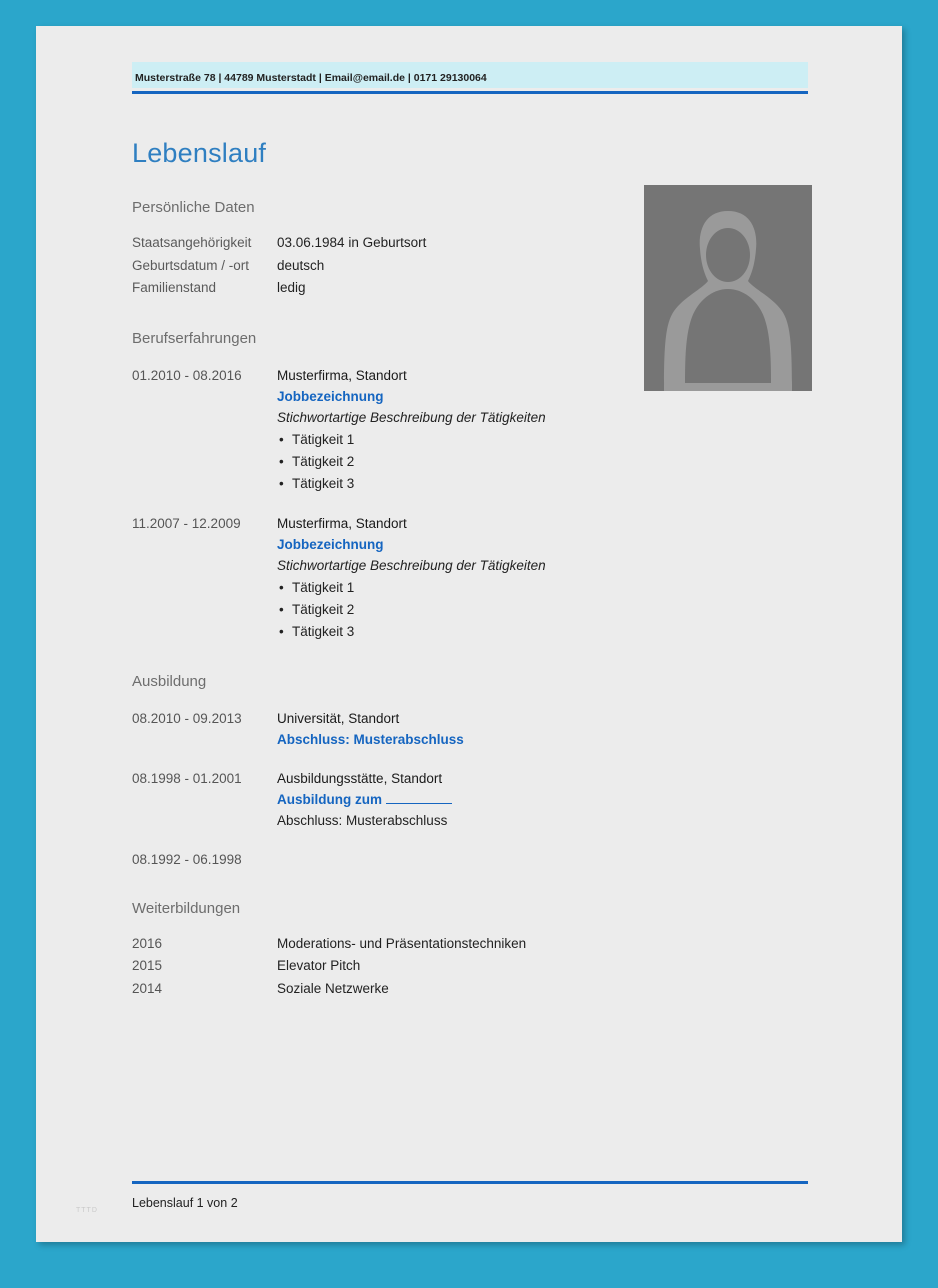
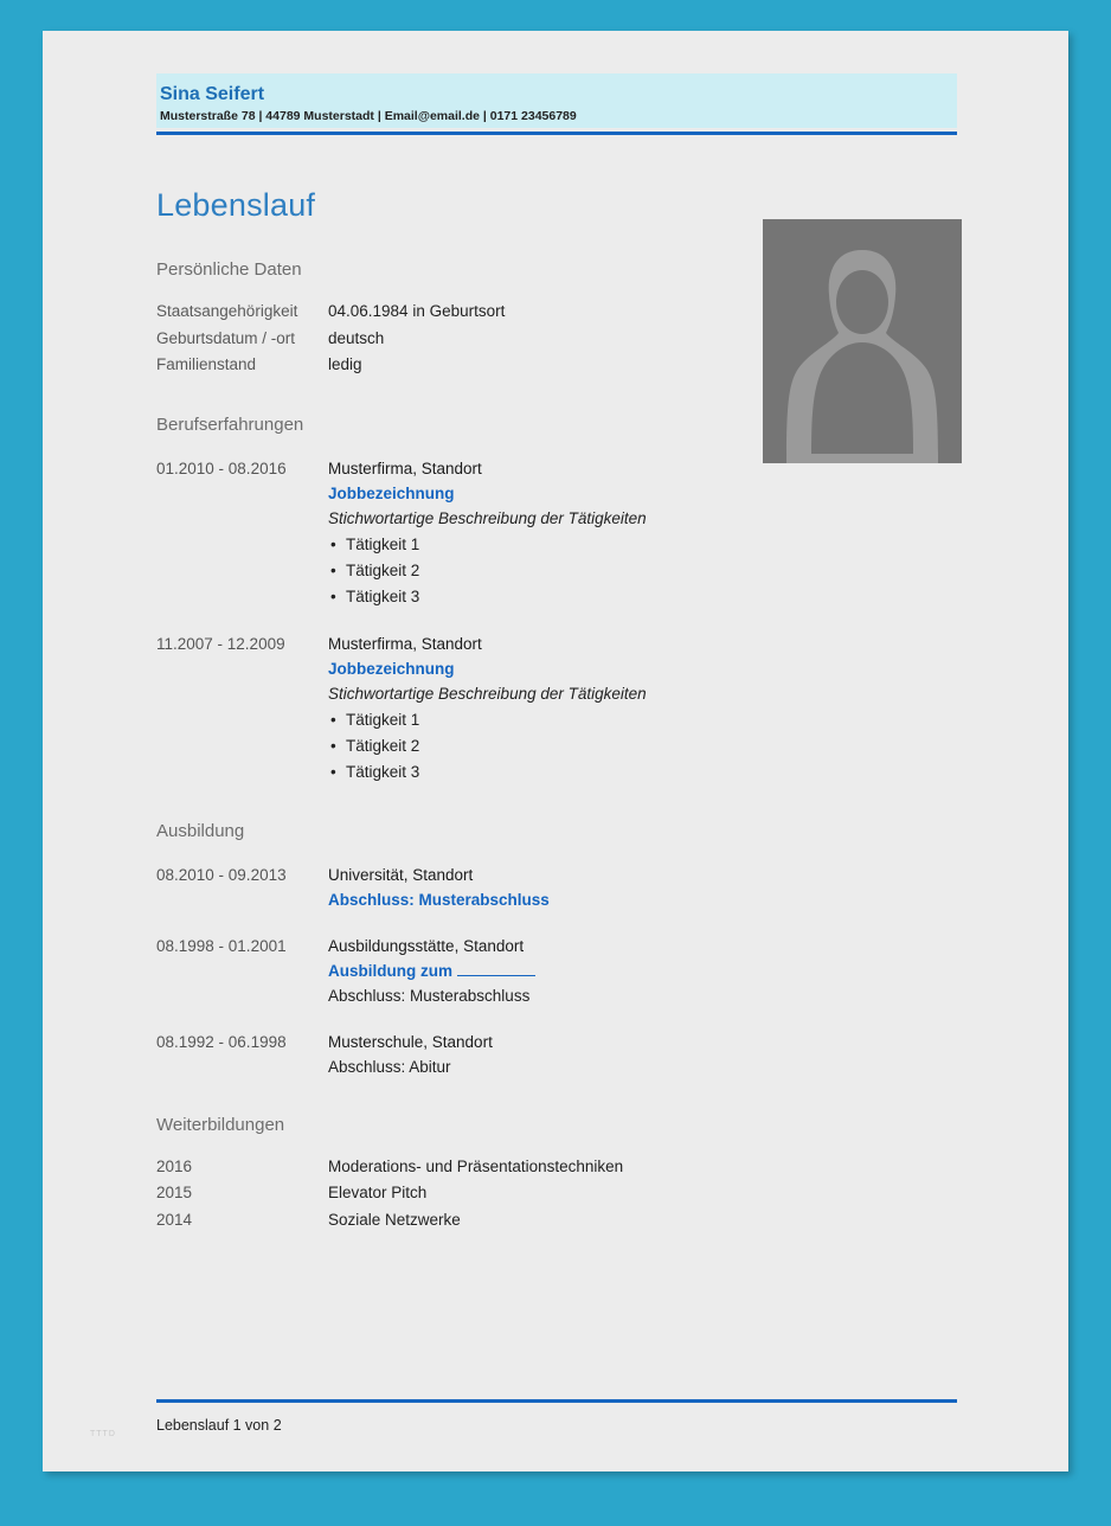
+ Sina Seifert
- Musterstraße 78 | 44789 Musterstadt | Email@email.de | 0171 29130064
+ Musterstraße 78 | 44789 Musterstadt | Email@email.de | 0171 23456789
  Lebenslauf
  Persönliche Daten
  Staatsangehörigkeit
- 03.06.1984 in Geburtsort
+ 04.06.1984 in Geburtsort
  Geburtsdatum / -ort
  deutsch
  Familienstand
  ledig
  Berufserfahrungen
  01.2010 - 08.2016
  Musterfirma, Standort
  Jobbezeichnung
  Stichwortartige Beschreibung der Tätigkeiten
  Tätigkeit 1
  Tätigkeit 2
  Tätigkeit 3
  11.2007 - 12.2009
  Musterfirma, Standort
  Jobbezeichnung
  Stichwortartige Beschreibung der Tätigkeiten
  Tätigkeit 1
  Tätigkeit 2
  Tätigkeit 3
  Ausbildung
  08.2010 - 09.2013
  Universität, Standort
  Abschluss: Musterabschluss
  08.1998 - 01.2001
  Ausbildungsstätte, Standort
  Ausbildung zum
  Abschluss: Musterabschluss
  08.1992 - 06.1998
+ Musterschule, Standort
+ Abschluss: Abitur
  Weiterbildungen
  2016
  Moderations- und Präsentationstechniken
  2015
  Elevator Pitch
  2014
  Soziale Netzwerke
  Lebenslauf 1 von 2
